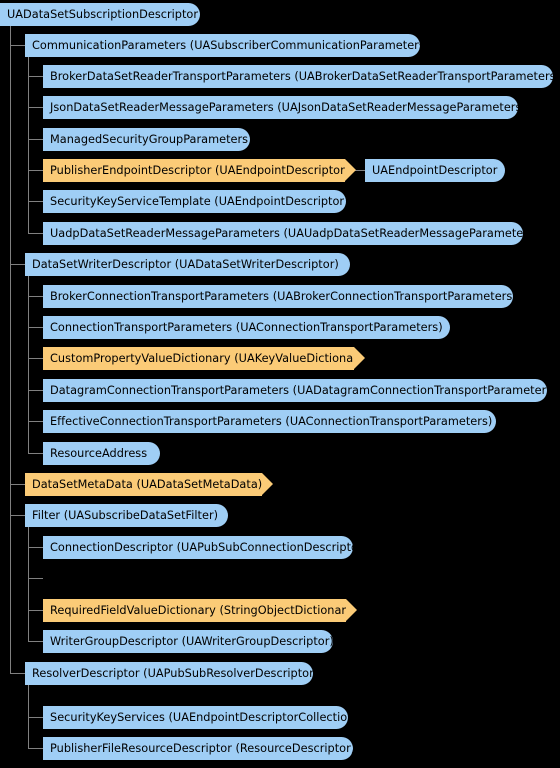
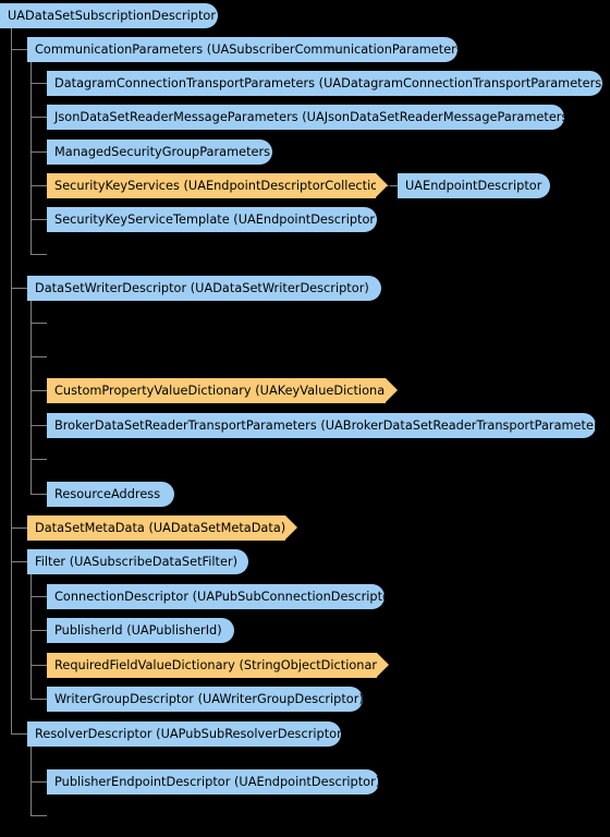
  UADataSetSubscriptionDescriptor
  CommunicationParameters (UASubscriberCommunicationParameters)
- BrokerDataSetReaderTransportParameters (UABrokerDataSetReaderTransportParameters)
+ DatagramConnectionTransportParameters (UADatagramConnectionTransportParameters)
  JsonDataSetReaderMessageParameters (UAJsonDataSetReaderMessageParameters)
  ManagedSecurityGroupParameters
- PublisherEndpointDescriptor (UAEndpointDescriptor)
+ SecurityKeyServices (UAEndpointDescriptorCollection)
  UAEndpointDescriptor
  SecurityKeyServiceTemplate (UAEndpointDescriptor)
- UadpDataSetReaderMessageParameters (UAUadpDataSetReaderMessageParameters)
  DataSetWriterDescriptor (UADataSetWriterDescriptor)
- BrokerConnectionTransportParameters (UABrokerConnectionTransportParameters)
- ConnectionTransportParameters (UAConnectionTransportParameters)
  CustomPropertyValueDictionary (UAKeyValueDictionary)
- DatagramConnectionTransportParameters (UADatagramConnectionTransportParameters)
+ BrokerDataSetReaderTransportParameters (UABrokerDataSetReaderTransportParameters)
- EffectiveConnectionTransportParameters (UAConnectionTransportParameters)
  ResourceAddress
  DataSetMetaData (UADataSetMetaData)
  Filter (UASubscribeDataSetFilter)
  ConnectionDescriptor (UAPubSubConnectionDescriptor)
+ PublisherId (UAPublisherId)
  RequiredFieldValueDictionary (StringObjectDictionary)
  WriterGroupDescriptor (UAWriterGroupDescriptor)
  ResolverDescriptor (UAPubSubResolverDescriptor)
- SecurityKeyServices (UAEndpointDescriptorCollection)
+ PublisherEndpointDescriptor (UAEndpointDescriptor)
- PublisherFileResourceDescriptor (ResourceDescriptor)
